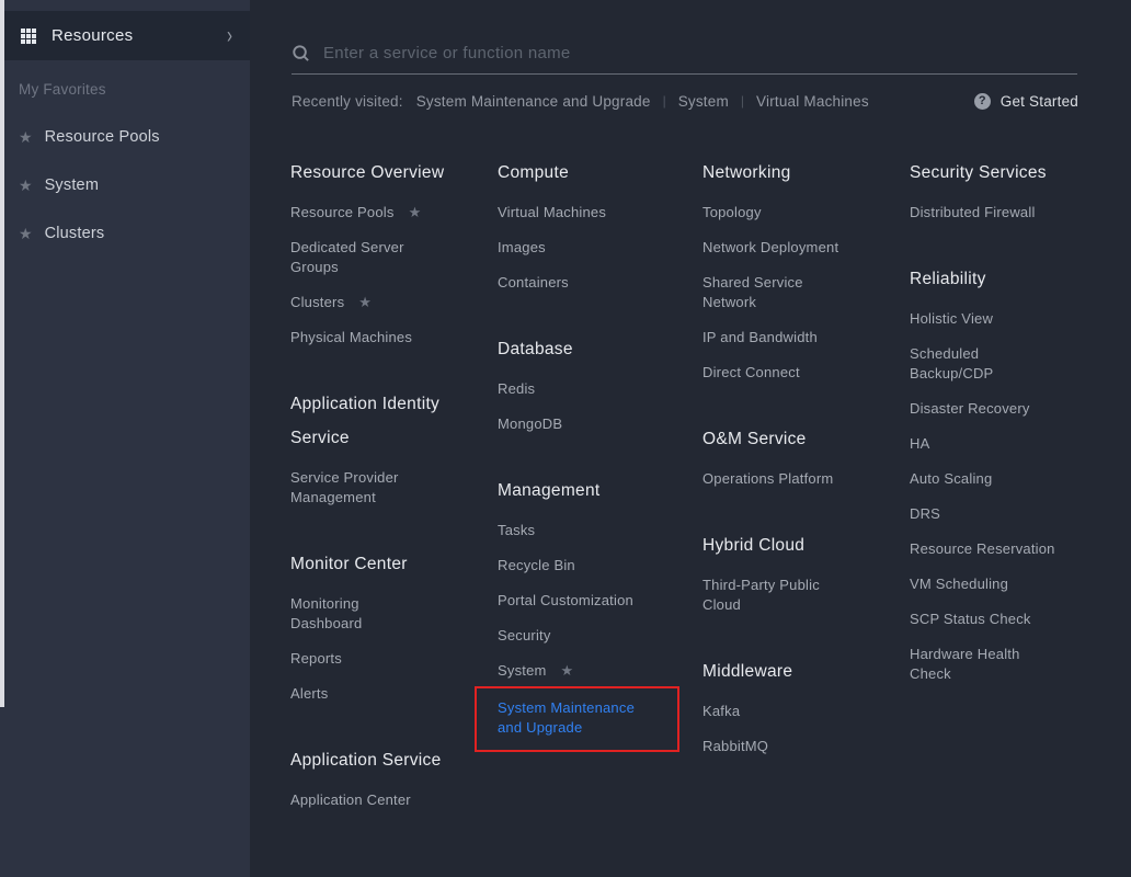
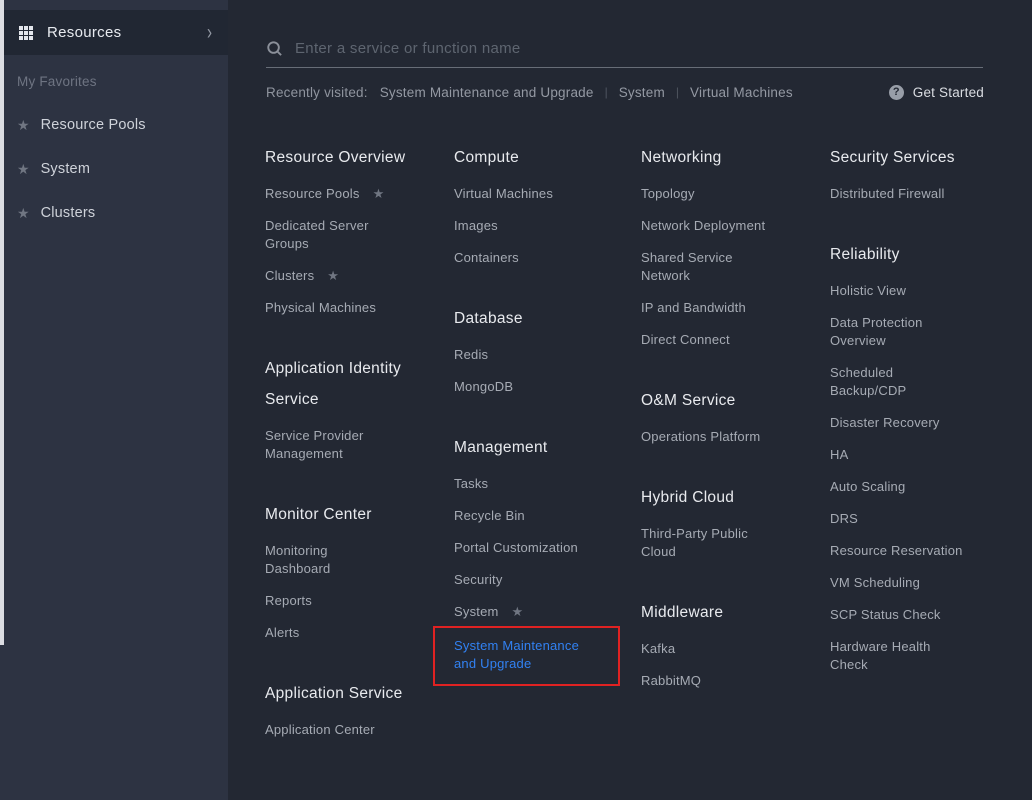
  Resources
  ›
  My Favorites
  ★
  Resource Pools
  ★
  System
  ★
  Clusters
  Enter a service or function name
  Recently visited:
  System Maintenance and Upgrade
  |
  System
  |
  Virtual Machines
  ?
  Get Started
  Resource Overview
  Resource Pools ★
  Dedicated Server
  Groups
  Clusters ★
  Physical Machines
  Application Identity
  Service
  Service Provider
  Management
  Monitor Center
  Monitoring
  Dashboard
  Reports
  Alerts
  Application Service
  Application Center
  Compute
  Virtual Machines
  Images
  Containers
  Database
  Redis
  MongoDB
  Management
  Tasks
  Recycle Bin
  Portal Customization
  Security
  System ★
  System Maintenance
  and Upgrade
  Networking
  Topology
  Network Deployment
  Shared Service
  Network
  IP and Bandwidth
  Direct Connect
  O&M Service
  Operations Platform
  Hybrid Cloud
  Third-Party Public
  Cloud
  Middleware
  Kafka
  RabbitMQ
  Security Services
  Distributed Firewall
  Reliability
  Holistic View
+ Data Protection
+ Overview
  Scheduled
  Backup/CDP
  Disaster Recovery
  HA
  Auto Scaling
  DRS
  Resource Reservation
  VM Scheduling
  SCP Status Check
  Hardware Health
  Check
